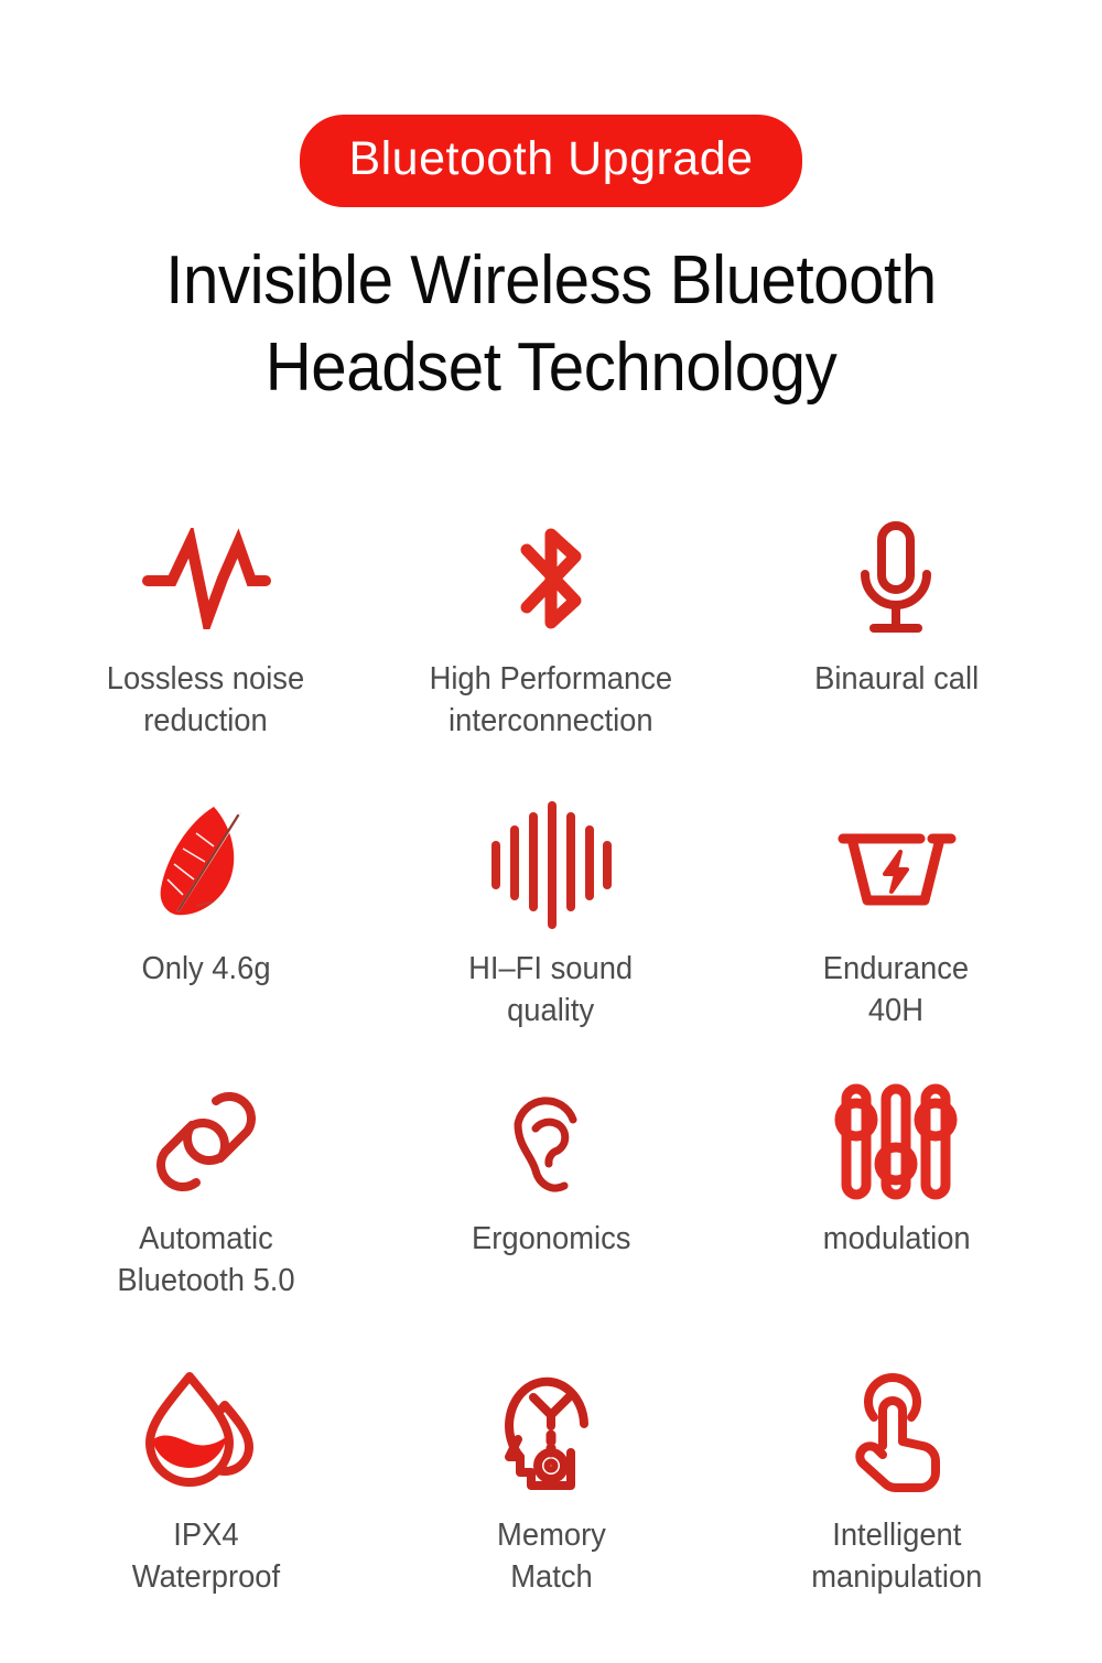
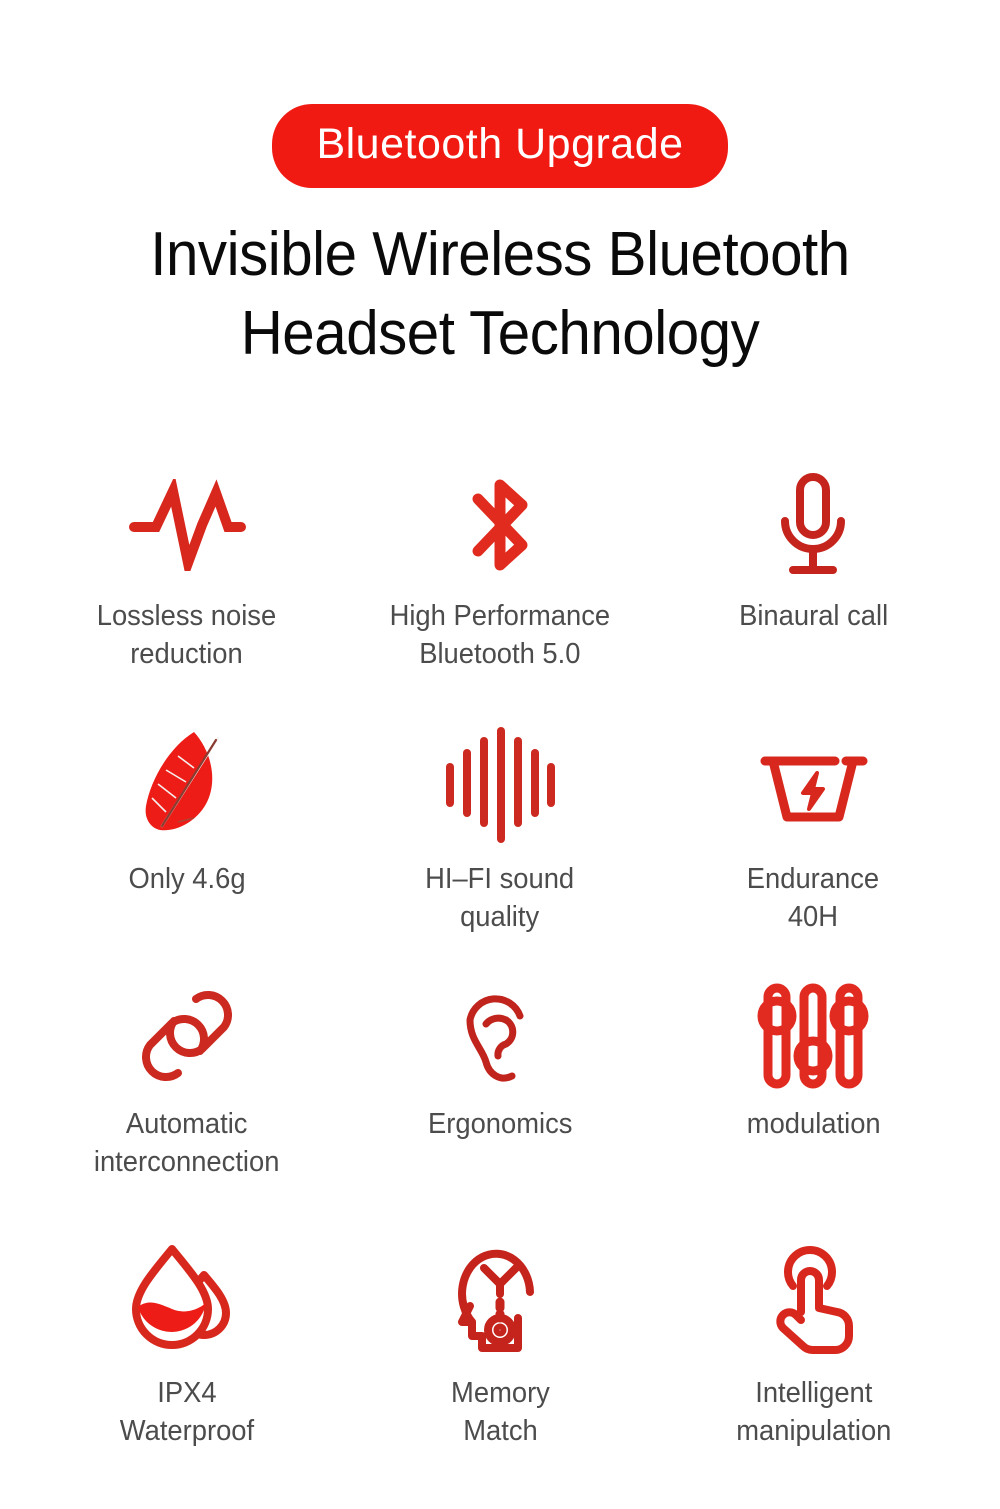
  Bluetooth Upgrade
  Invisible Wireless Bluetooth
  Headset Technology
  Lossless noise
  reduction
  High Performance
- interconnection
+ Bluetooth 5.0
  Binaural call
  Only 4.6g
  HI–FI sound
  quality
  Endurance
  40H
  Automatic
- Bluetooth 5.0
+ interconnection
  Ergonomics
  modulation
  IPX4
  Waterproof
  Memory
  Match
  Intelligent
  manipulation
